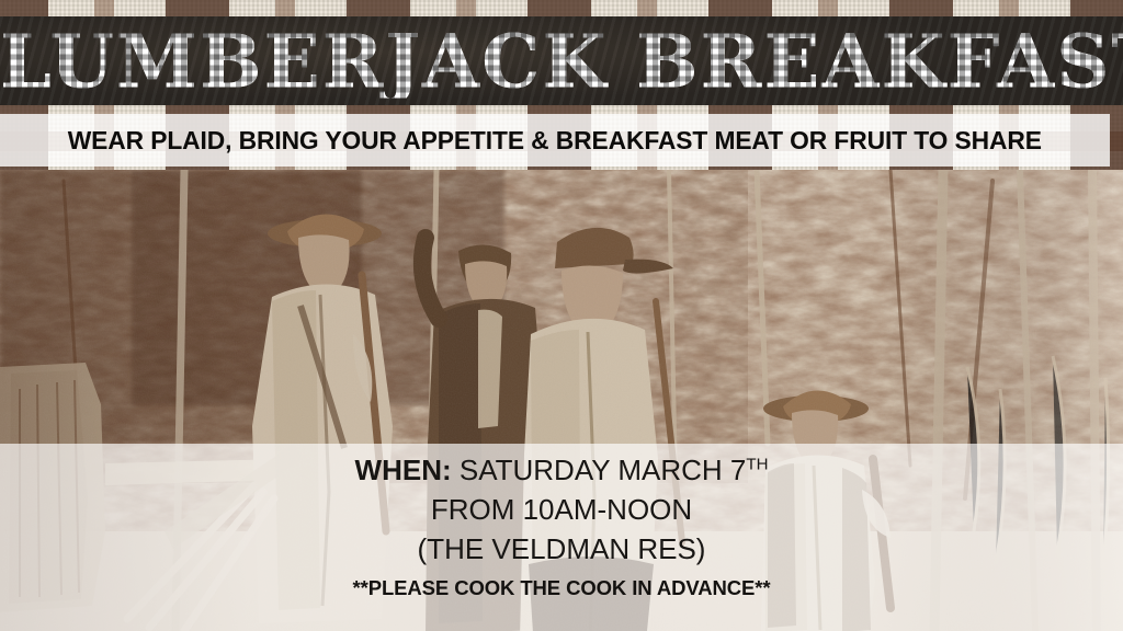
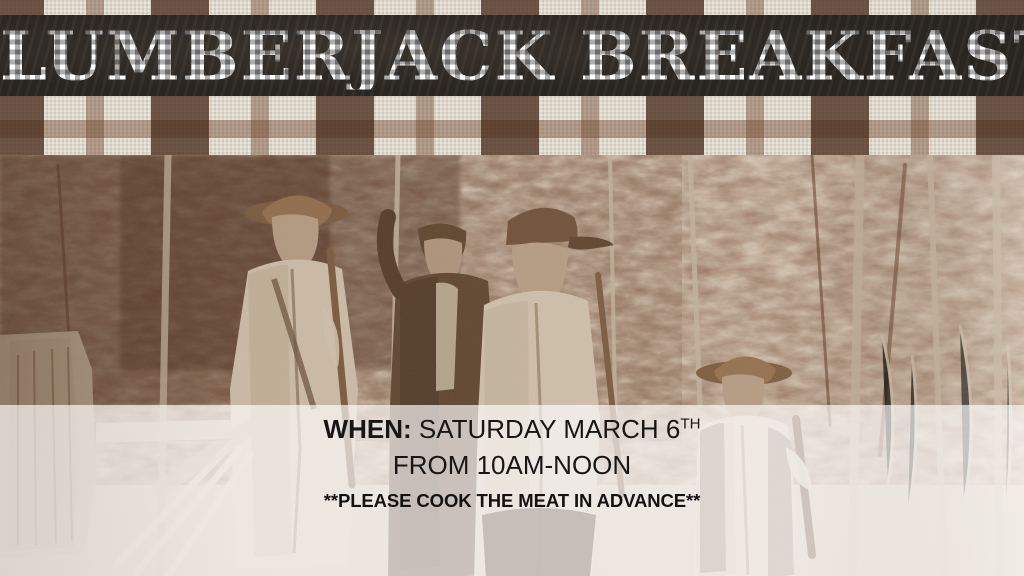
  LUMBERJACK BREAKFAS
- WEAR PLAID, BRING YOUR APPETITE & BREAKFAST MEAT OR FRUIT TO SHARE
- WHEN: SATURDAY MARCH 7TH
+ WHEN: SATURDAY MARCH 6TH
  FROM 10AM-NOON
- (THE VELDMAN RES)
- **PLEASE COOK THE COOK IN ADVANCE**
+ **PLEASE COOK THE MEAT IN ADVANCE**
